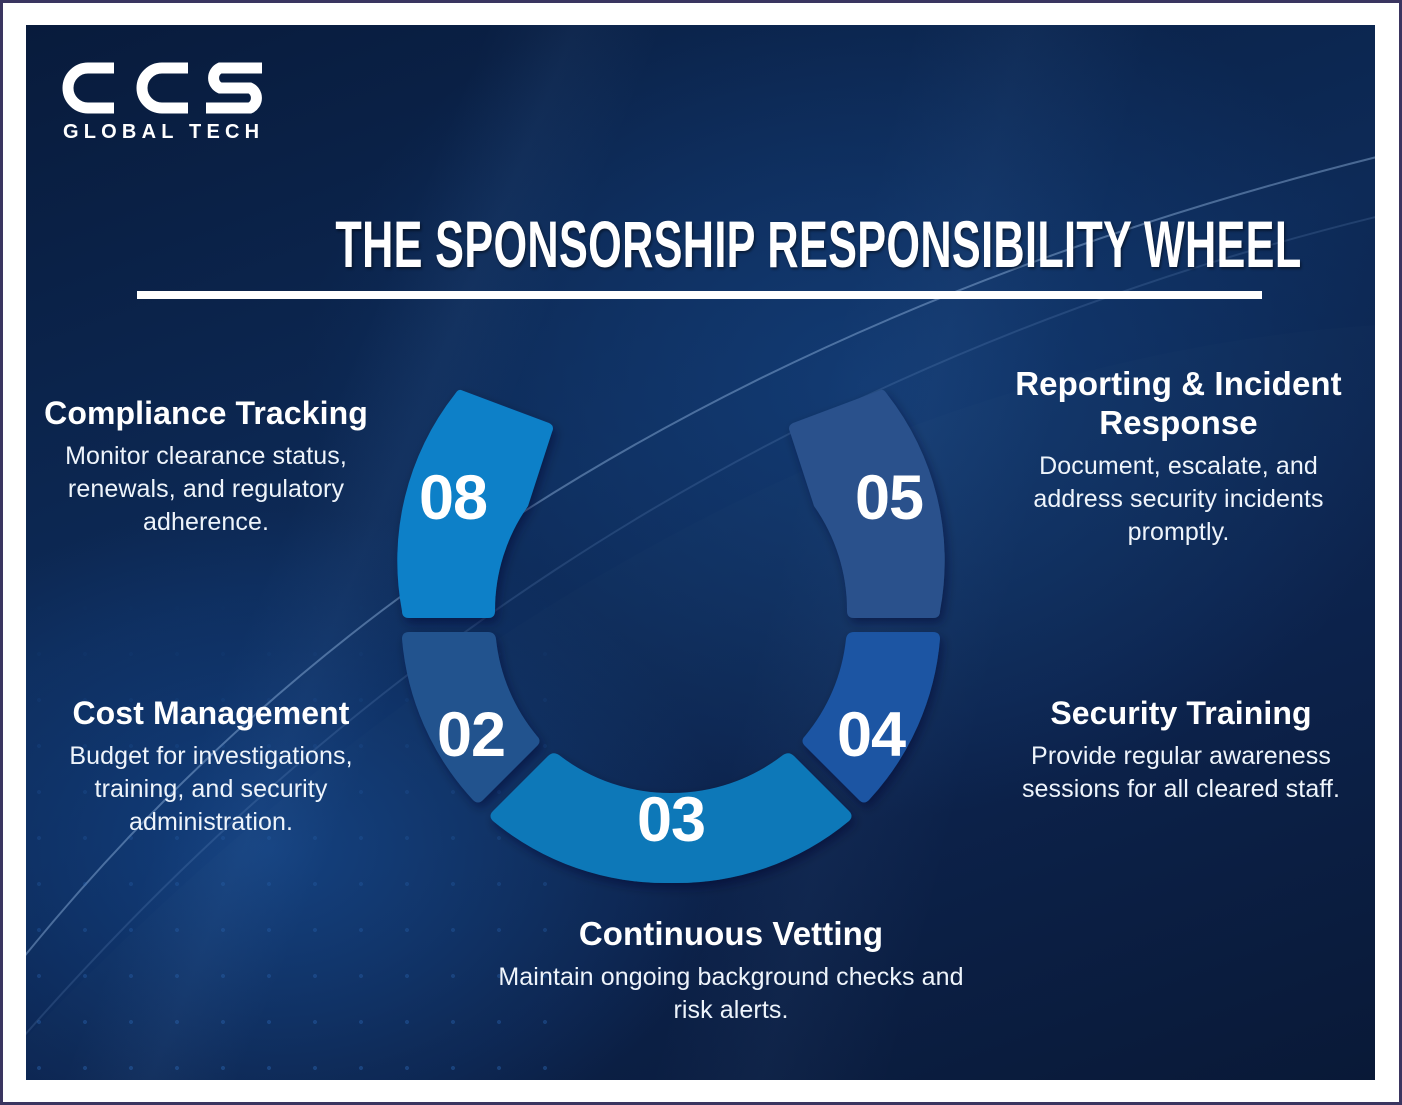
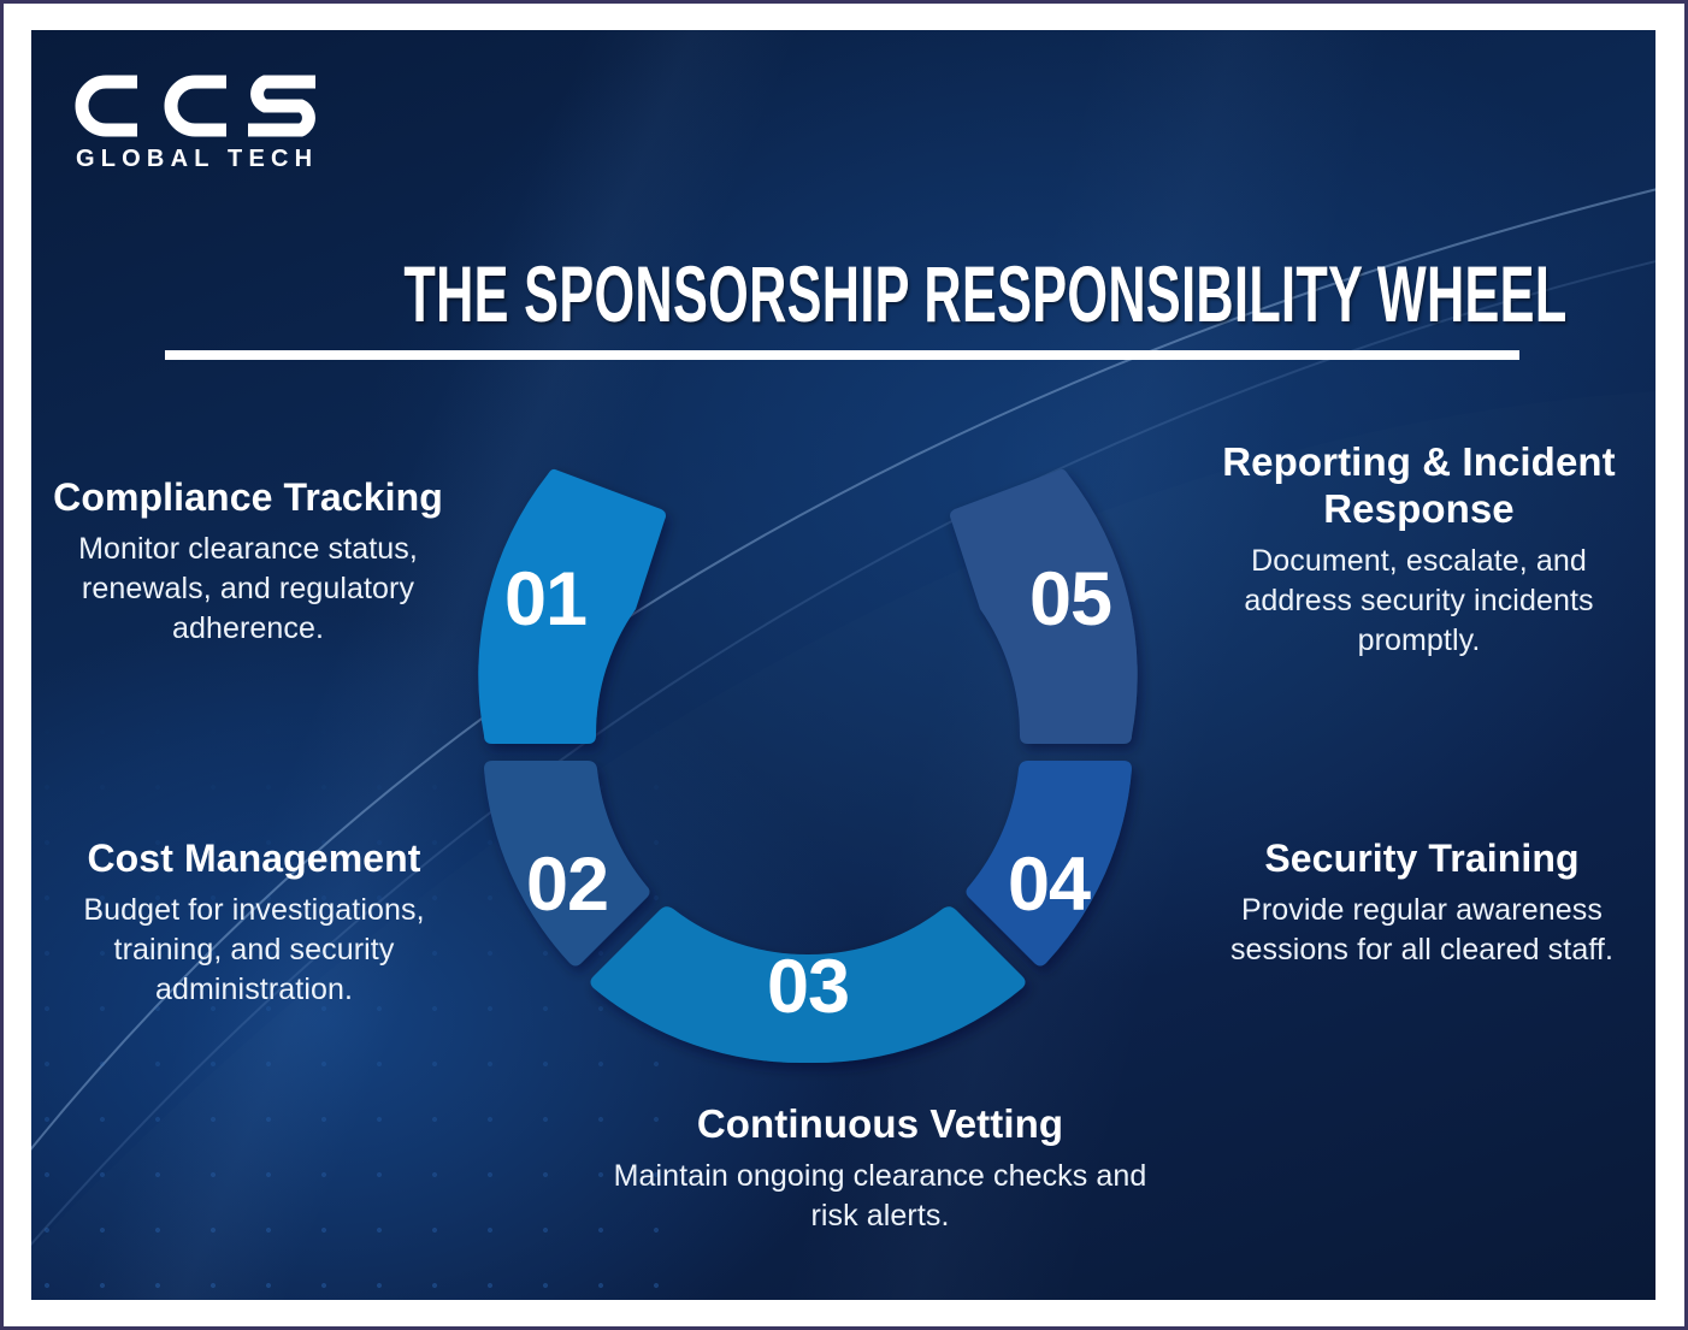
  GLOBAL TECH
  THE SPONSORSHIP RESPONSIBILITY WHEEL
- 08
+ 01
  02
  03
  04
  05
  Compliance Tracking
  Monitor clearance status, renewals, and regulatory adherence.
  Cost Management
  Budget for investigations, training, and security administration.
  Continuous Vetting
- Maintain ongoing background checks and risk alerts.
+ Maintain ongoing clearance checks and risk alerts.
  Security Training
  Provide regular awareness sessions for all cleared staff.
  Reporting & Incident Response
  Document, escalate, and address security incidents promptly.
